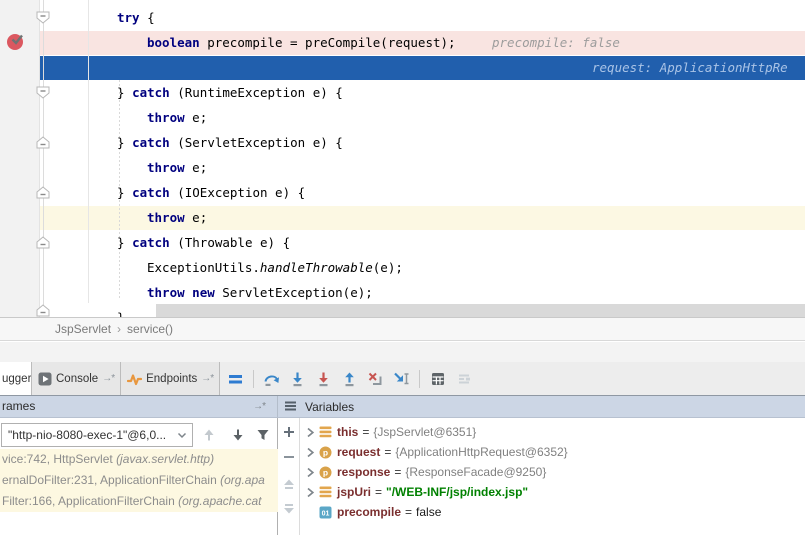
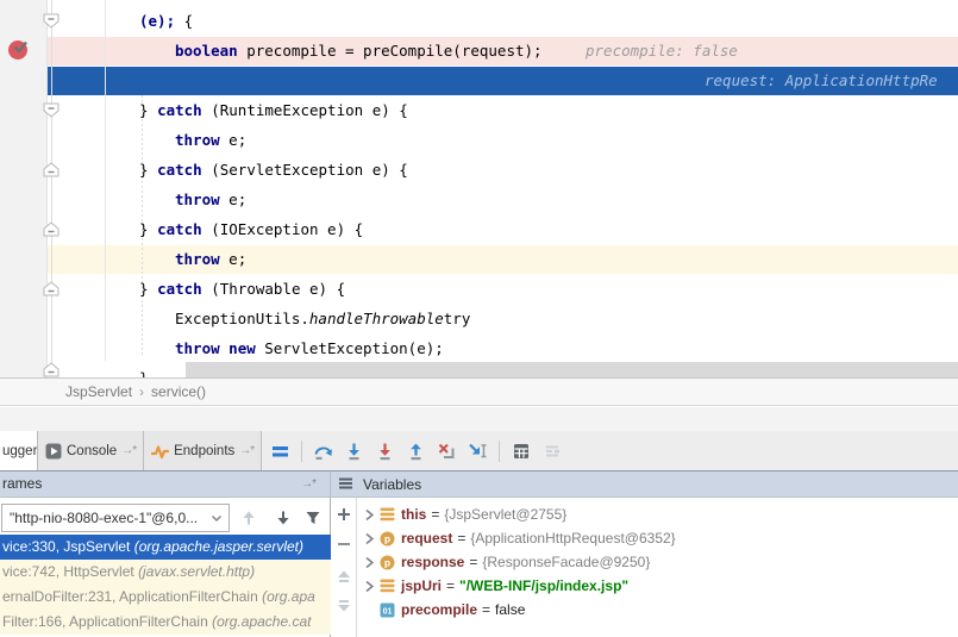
- try {
+ (e); {
  boolean precompile = preCompile(request);
  precompile: false
  request: ApplicationHttpRe
  } catch (RuntimeException e) {
  throw e;
  } catch (ServletException e) {
  throw e;
  } catch (IOException e) {
  throw e;
  } catch (Throwable e) {
- ExceptionUtils.handleThrowable(e);
+ ExceptionUtils.handleThrowabletry
  throw new ServletException(e);
  JspServlet › service()
  ugger
  Console
  →*
  Endpoints
  →*
  rames
  →*
  Variables
  "http-nio-8080-exec-1"@6,0...
+ vice:330, JspServlet (org.apache.jasper.servlet)
  vice:742, HttpServlet (javax.servlet.http)
  ernalDoFilter:231, ApplicationFilterChain (org.apa
  Filter:166, ApplicationFilterChain (org.apache.cat
  this
  =
- {JspServlet@6351}
+ {JspServlet@2755}
  p
  request
  =
  {ApplicationHttpRequest@6352}
  p
  response
  =
  {ResponseFacade@9250}
  jspUri
  =
  "/WEB-INF/jsp/index.jsp"
  precompile
  =
  false
